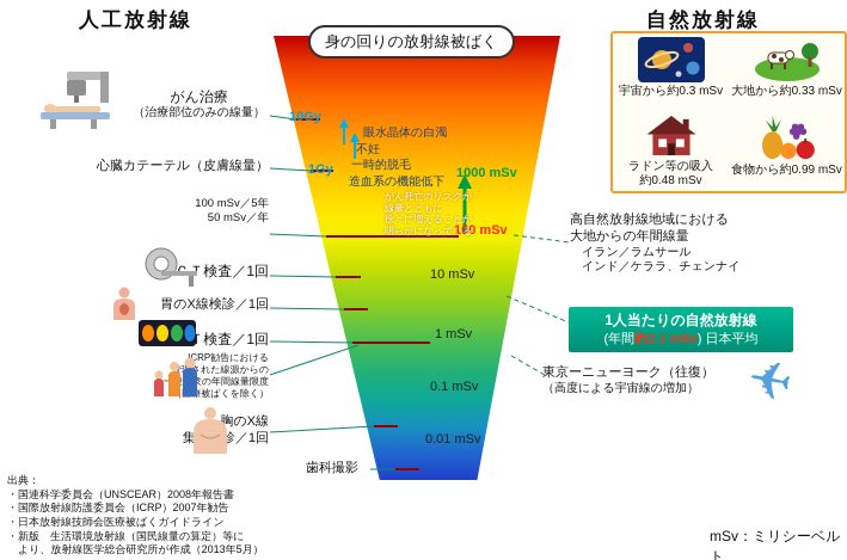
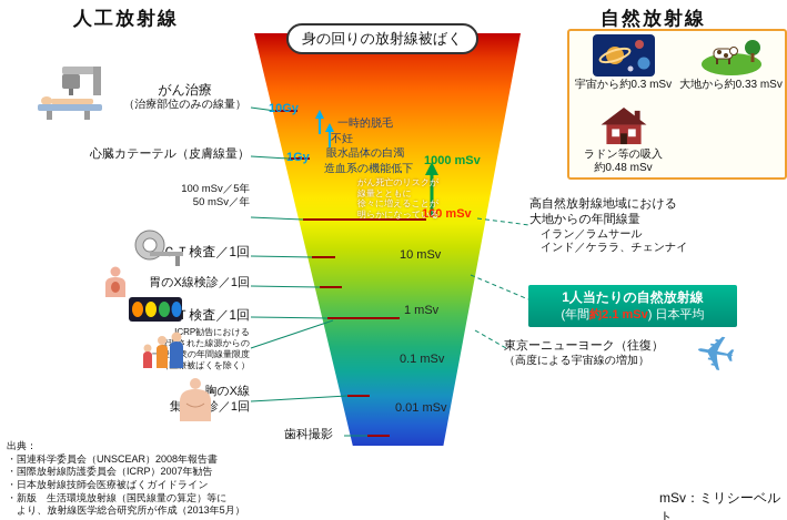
  人工放射線
  自然放射線
  身の回りの放射線被ばく
  10Gy
  1Gy
  1000 mSv
  100 mSv
  10 mSv
  1 mSv
  0.1 mSv
  0.01 mSv
- 眼水晶体の白濁
+ 一時的脱毛
  不妊
- 一時的脱毛
+ 眼水晶体の白濁
  造血系の機能低下
  がん死亡のリスクが
  線量とともに
  徐々に増えることが
  明らかになっている
  がん治療
  （治療部位のみの線量）
  心臓カテーテル（皮膚線量）
  100 mSv／5年
  50 mSv／年
  検査／1回
  胃のX線検診／1回
  Ｔ検査／1回
  ICRP勧告における
  された線源からの
  一の年間線量限度
  被ばくを除く）
  胸のX線
  集診／1回
  歯科撮影
  宇宙から約0.3 mSv
  大地から約0.33 mSv
  ラドン等の吸入
  約0.48 mSv
- 食物から約0.99 mSv
  高自然放射線地域における
  大地からの年間線量
  イラン／ラムサール
  インド／ケララ、チェンナイ
  1人当たりの自然放射線
  (年間約2.1 mSv) 日本平均
  東京ーニューヨーク（往復）
  （高度による宇宙線の増加）
  出典：
  ・国連科学委員会（UNSCEAR）2008年報告書
  ・国際放射線防護委員会（ICRP）2007年勧告
  ・日本放射線技師会医療被ばくガイドライン
  ・新版 生活環境放射線（国民線量の算定）等に
  より、放射線医学総合研究所が作成（2013年5月）
  mSv：ミリシーベルト
